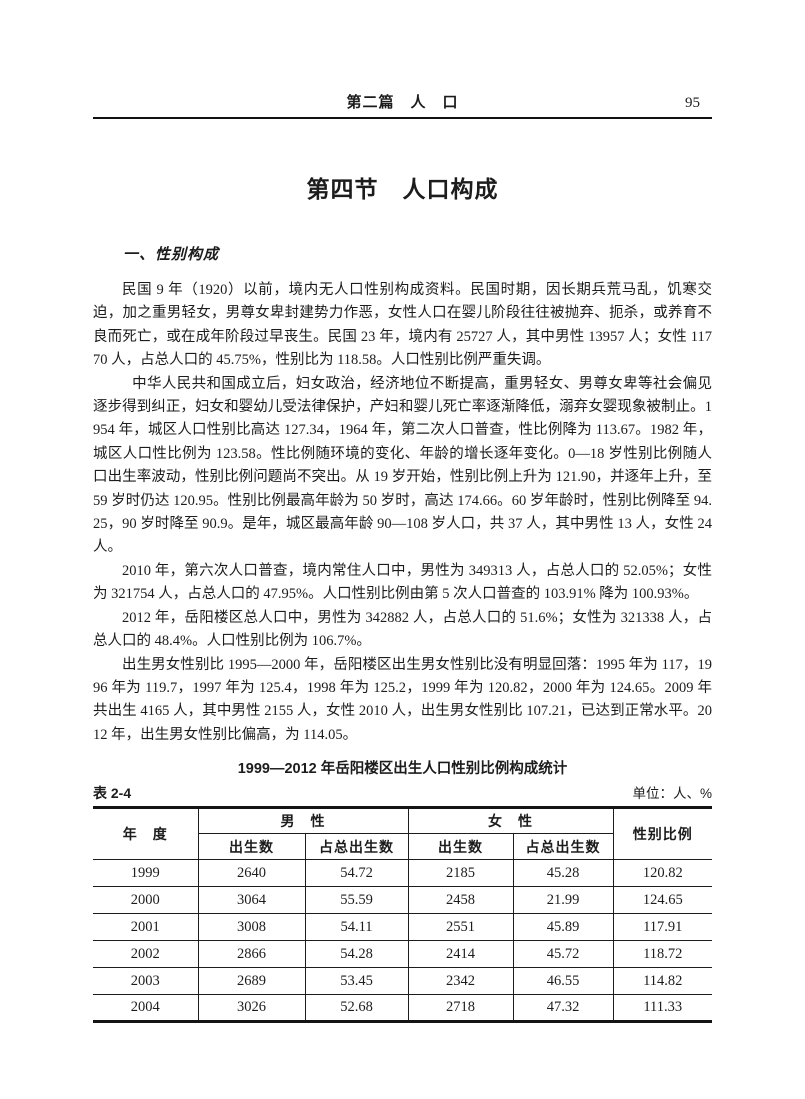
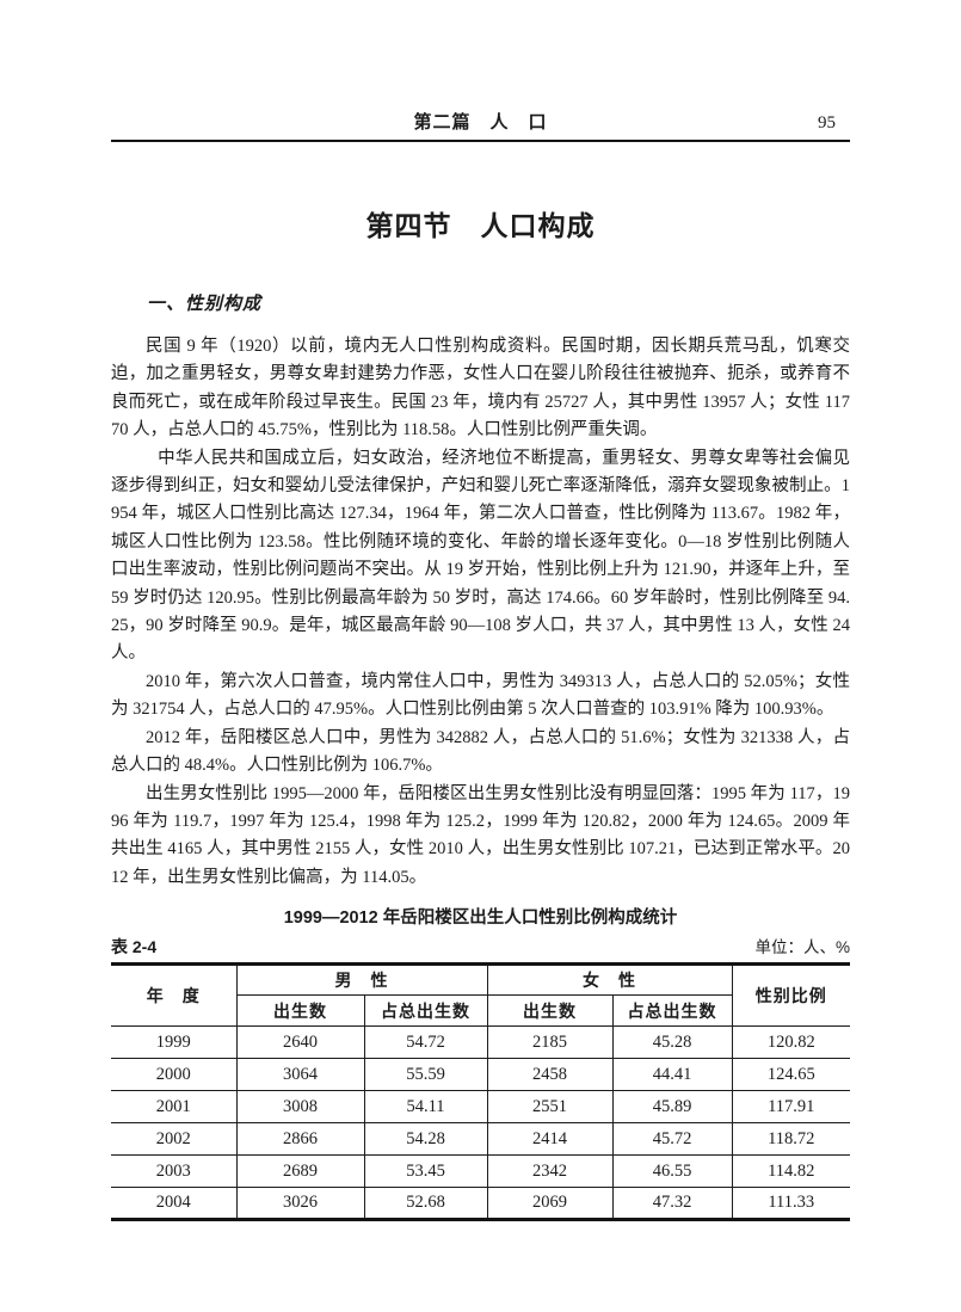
  第二篇 人 口
  95
  第四节 人口构成
  一、性别构成
  民国 9 年（1920）以前，境内无人口性别构成资料。民国时期，因长期兵荒马乱，饥寒交迫，加之重男轻女，男尊女卑封建势力作恶，女性人口在婴儿阶段往往被抛弃、扼杀，或养育不良而死亡，或在成年阶段过早丧生。民国 23 年，境内有 25727 人，其中男性 13957 人；女性 11770 人，占总人口的 45.75%，性别比为 118.58。人口性别比例严重失调。
  中华人民共和国成立后，妇女政治，经济地位不断提高，重男轻女、男尊女卑等社会偏见逐步得到纠正，妇女和婴幼儿受法律保护，产妇和婴儿死亡率逐渐降低，溺弃女婴现象被制止。1954 年，城区人口性别比高达 127.34，1964 年，第二次人口普查，性比例降为 113.67。1982 年，城区人口性比例为 123.58。性比例随环境的变化、年龄的增长逐年变化。0—18 岁性别比例随人口出生率波动，性别比例问题尚不突出。从 19 岁开始，性别比例上升为 121.90，并逐年上升，至 59 岁时仍达 120.95。性别比例最高年龄为 50 岁时，高达 174.66。60 岁年龄时，性别比例降至 94.25，90 岁时降至 90.9。是年，城区最高年龄 90—108 岁人口，共 37 人，其中男性 13 人，女性 24 人。
  2010 年，第六次人口普查，境内常住人口中，男性为 349313 人，占总人口的 52.05%；女性为 321754 人，占总人口的 47.95%。人口性别比例由第 5 次人口普查的 103.91% 降为 100.93%。
  2012 年，岳阳楼区总人口中，男性为 342882 人，占总人口的 51.6%；女性为 321338 人，占总人口的 48.4%。人口性别比例为 106.7%。
  出生男女性别比 1995—2000 年，岳阳楼区出生男女性别比没有明显回落：1995 年为 117，1996 年为 119.7，1997 年为 125.4，1998 年为 125.2，1999 年为 120.82，2000 年为 124.65。2009 年共出生 4165 人，其中男性 2155 人，女性 2010 人，出生男女性别比 107.21，已达到正常水平。2012 年，出生男女性别比偏高，为 114.05。
  1999—2012 年岳阳楼区出生人口性别比例构成统计
  表 2-4
  单位：人、%
  年 度	男 性	女 性	性别比例
  出生数	占总出生数	出生数	占总出生数
  1999	2640	54.72	2185	45.28	120.82
- 2000	3064	55.59	2458	21.99	124.65
+ 2000	3064	55.59	2458	44.41	124.65
  2001	3008	54.11	2551	45.89	117.91
  2002	2866	54.28	2414	45.72	118.72
  2003	2689	53.45	2342	46.55	114.82
- 2004	3026	52.68	2718	47.32	111.33
+ 2004	3026	52.68	2069	47.32	111.33
